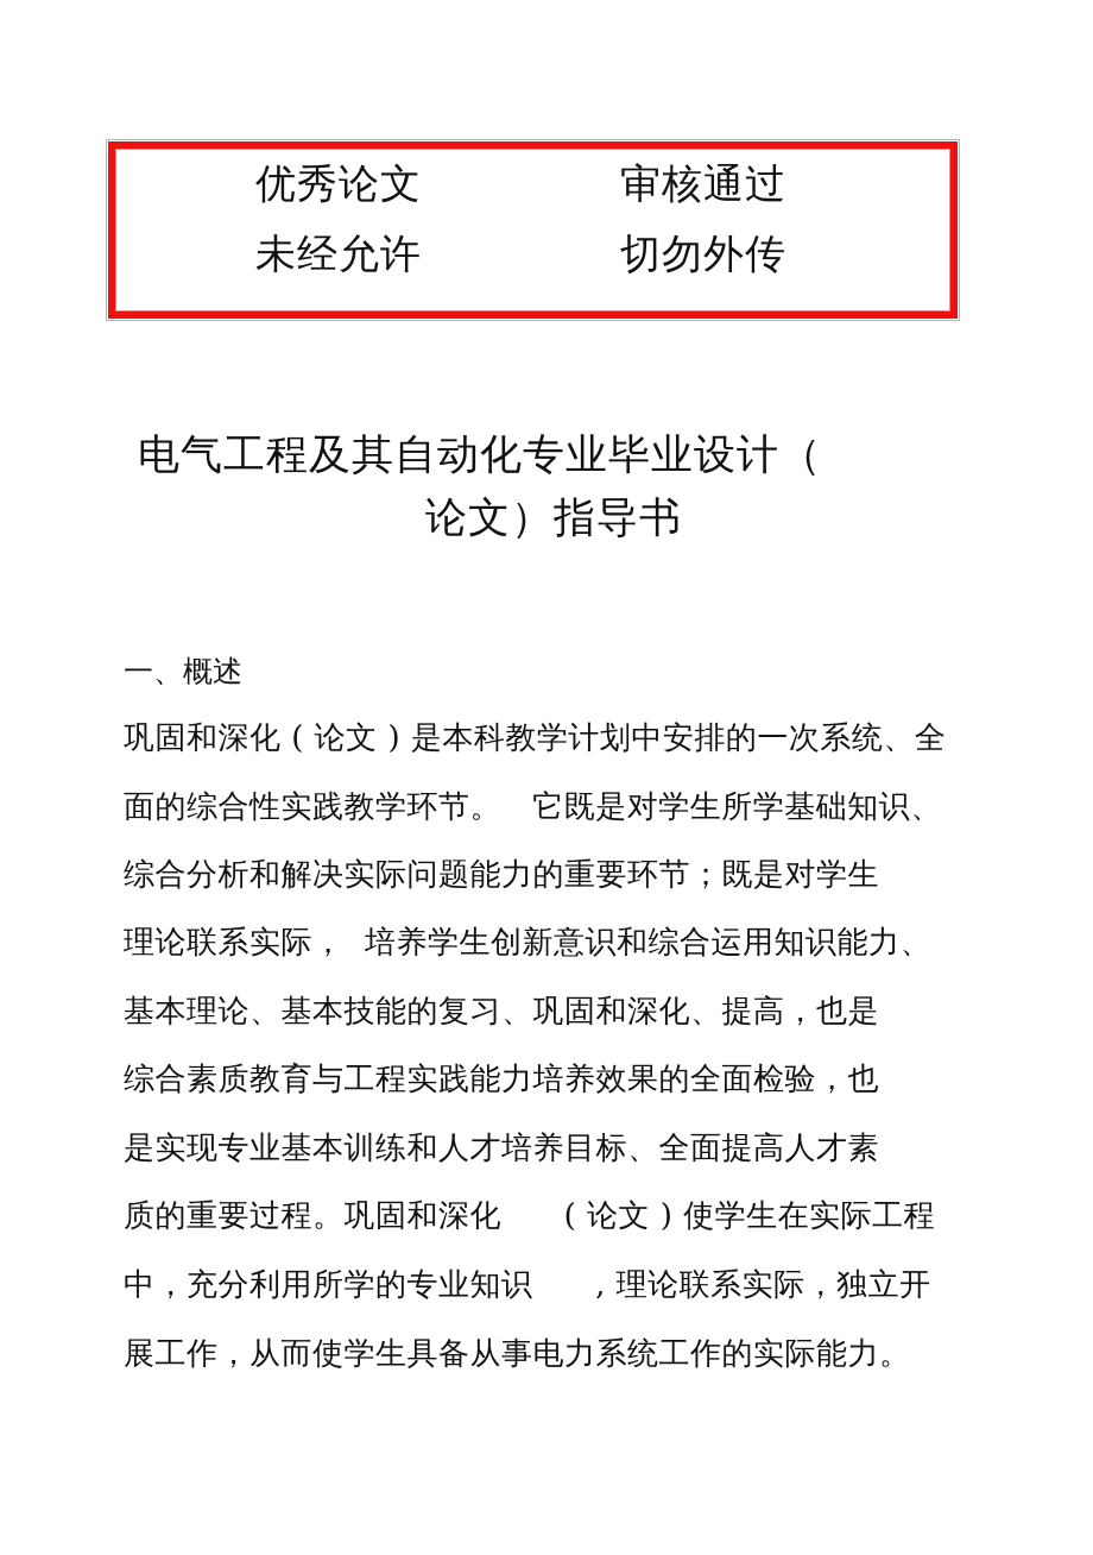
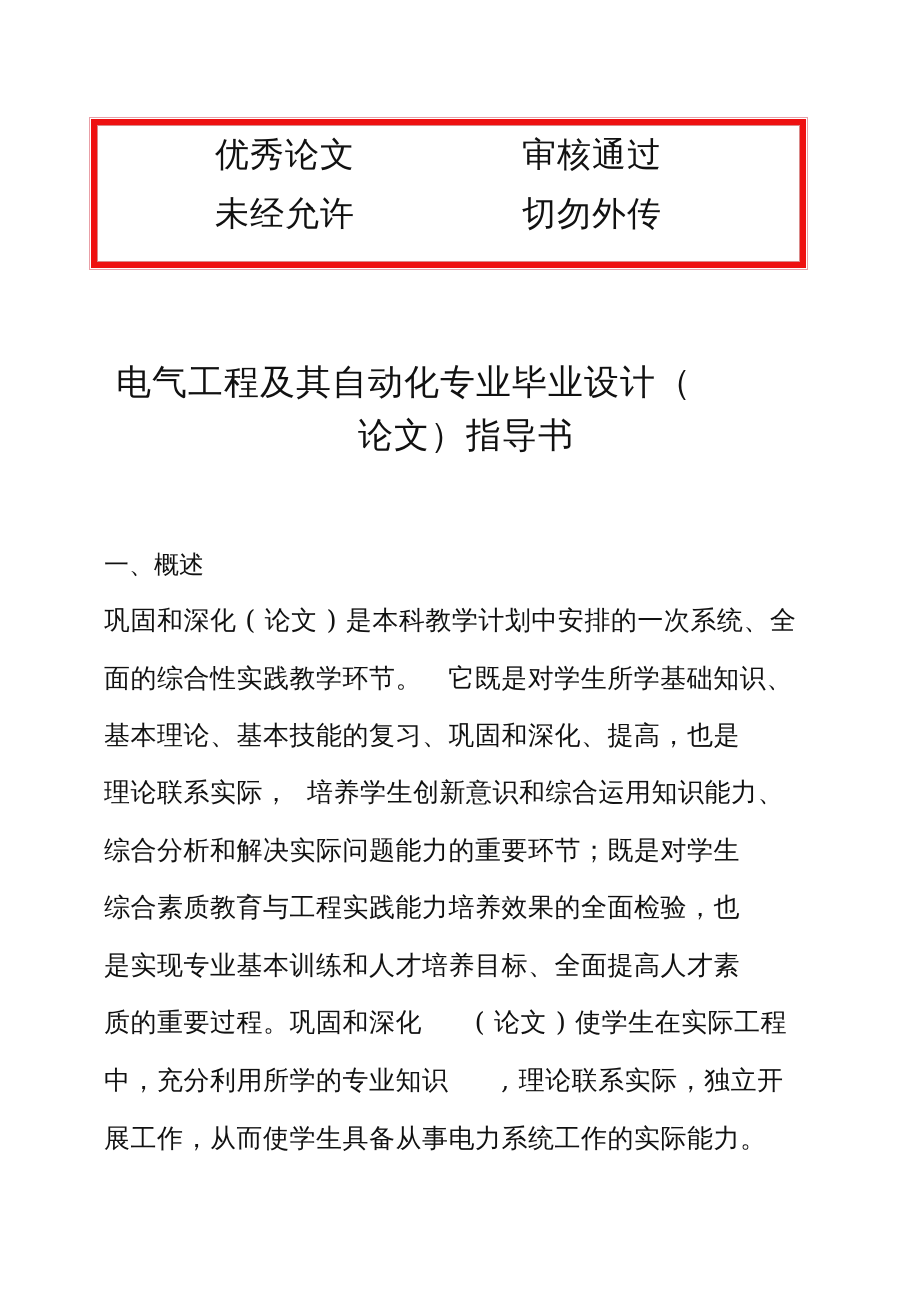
  优秀论文
  审核通过
  未经允许
  切勿外传
  电气工程及其自动化专业毕业设计（
  论文）指导书
  一、概述
  巩固和深化 ( 论文 ) 是本科教学计划中安排的一次系统、全
  面的综合性实践教学环节。 它既是对学生所学基础知识、
- 综合分析和解决实际问题能力的重要环节；既是对学生
+ 基本理论、基本技能的复习、巩固和深化、提高，也是
  理论联系实际， 培养学生创新意识和综合运用知识能力、
- 基本理论、基本技能的复习、巩固和深化、提高，也是
+ 综合分析和解决实际问题能力的重要环节；既是对学生
  综合素质教育与工程实践能力培养效果的全面检验，也
  是实现专业基本训练和人才培养目标、全面提高人才素
  质的重要过程。巩固和深化 ( 论文 ) 使学生在实际工程
  中，充分利用所学的专业知识 , 理论联系实际，独立开
  展工作，从而使学生具备从事电力系统工作的实际能力。
